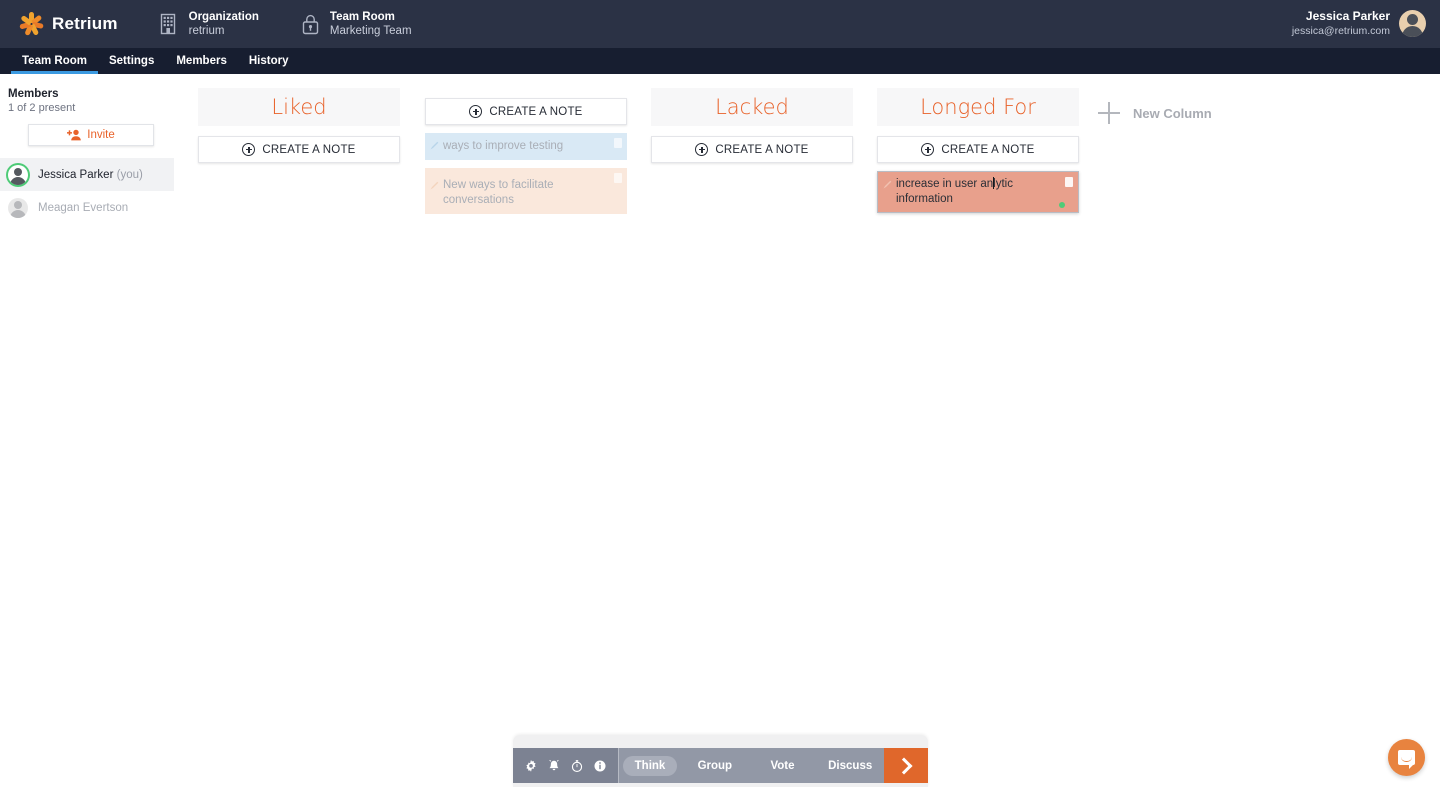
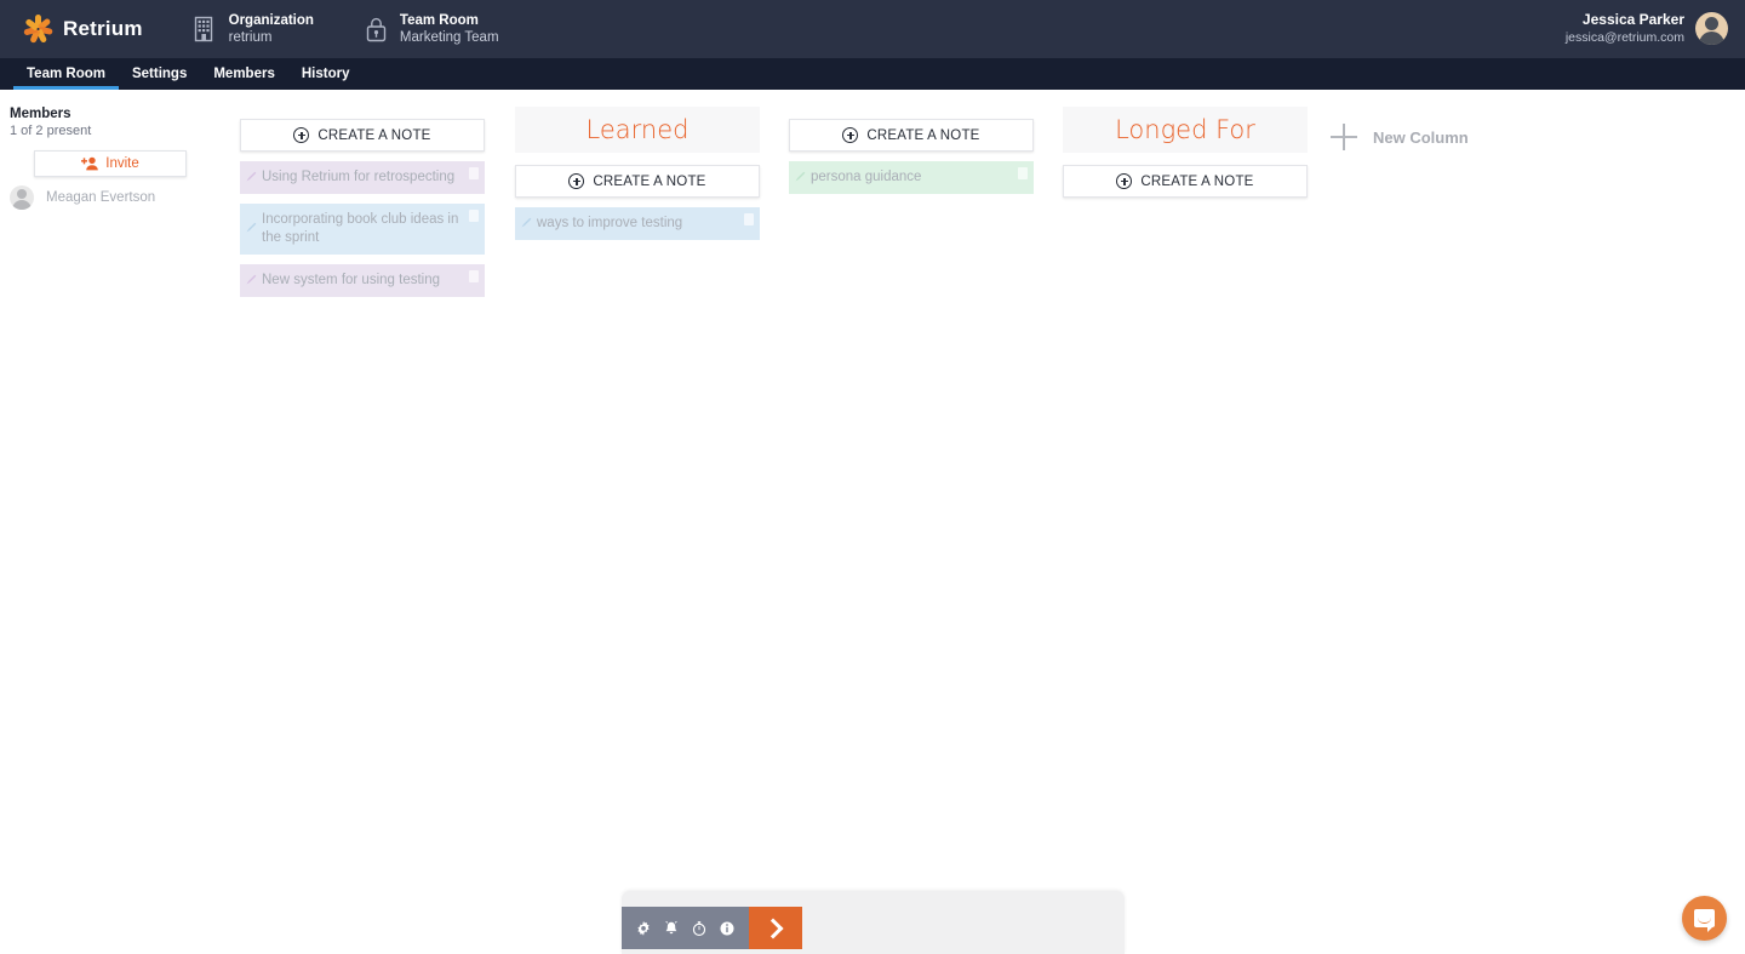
  Retrium
  Organization
  retrium
  Team Room
  Marketing Team
  Jessica Parker
  jessica@retrium.com
  Team Room
  Settings
  Members
  History
  Members
  1 of 2 present
  Invite
- Jessica Parker (you)
  Meagan Evertson
- Liked
  CREATE A NOTE
+ Using Retrium for retrospecting
+ Incorporating book club ideas in the sprint
+ New system for using testing
+ Learned
  CREATE A NOTE
  ways to improve testing
- New ways to facilitate conversations
- Lacked
  CREATE A NOTE
+ persona guidance
  Longed For
  CREATE A NOTE
- increase in user anlytic information
  New Column
- Think
- Group
- Vote
- Discuss
